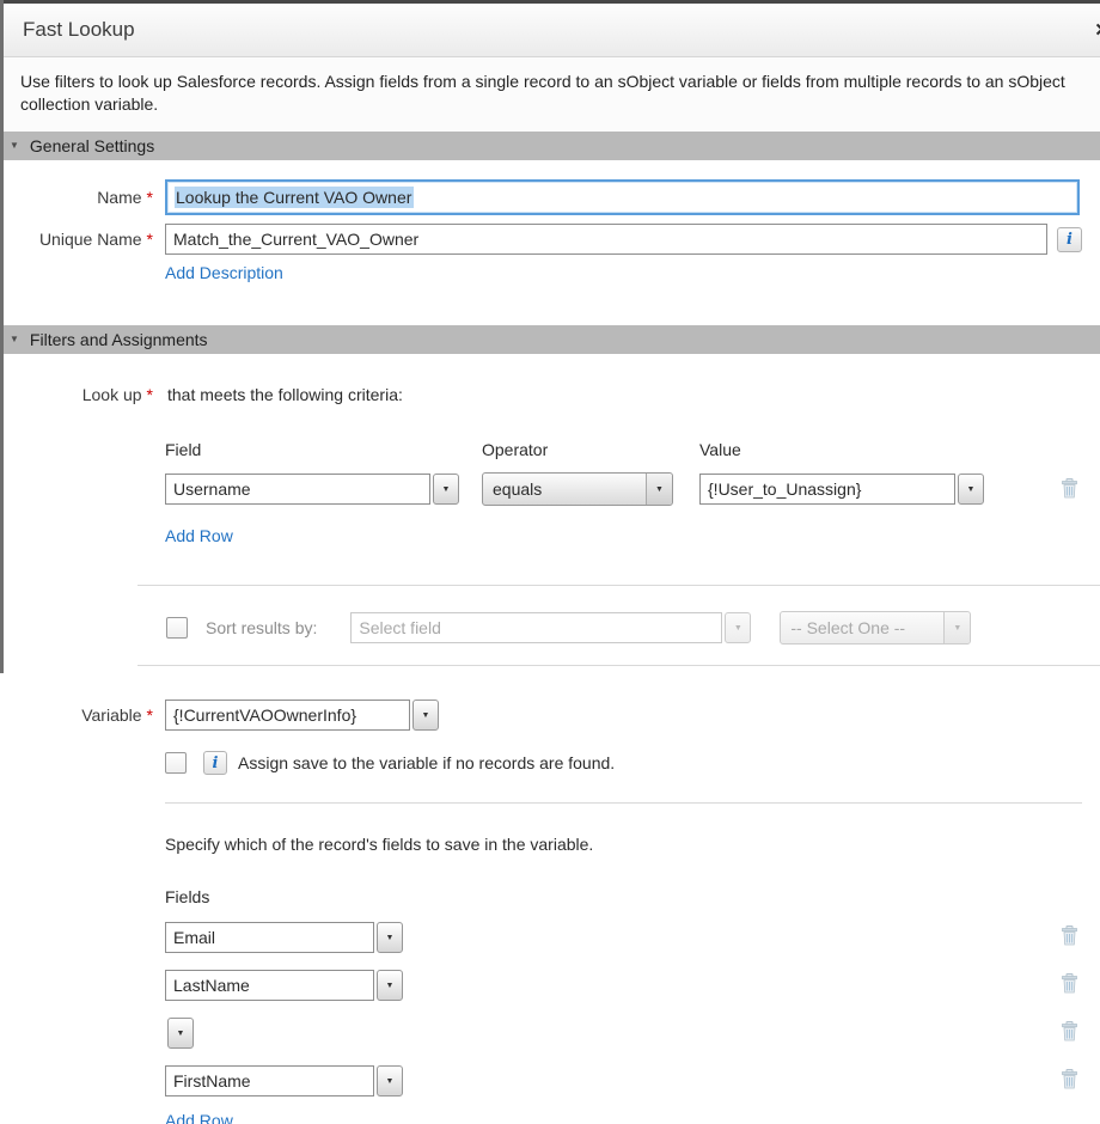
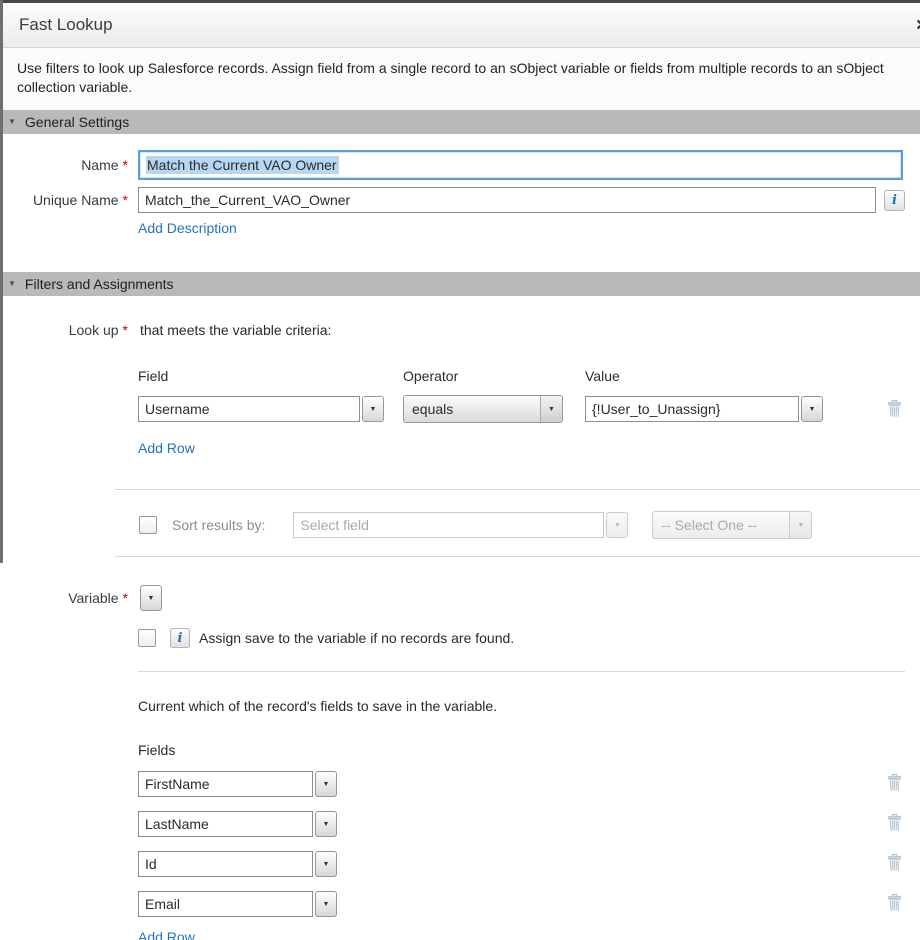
  Fast Lookup
- Use filters to look up Salesforce records. Assign fields from a single record to an sObject variable or fields from multiple records to an sObject collection variable.
+ Use filters to look up Salesforce records. Assign field from a single record to an sObject variable or fields from multiple records to an sObject collection variable.
  ▼
  General Settings
  Name *
- Lookup the Current VAO Owner
+ Match the Current VAO Owner
  Unique Name *
  Match_the_Current_VAO_Owner
  i
  Add Description
  ▼
  Filters and Assignments
  Look up *
- that meets the following criteria:
+ that meets the variable criteria:
  Field
  Operator
  Value
  Username
  equals
  {!User_to_Unassign}
  Add Row
  Sort results by:
  Select field
  -- Select One --
  Variable *
- {!CurrentVAOOwnerInfo}
  i
  Assign save to the variable if no records are found.
- Specify which of the record's fields to save in the variable.
+ Current which of the record's fields to save in the variable.
  Fields
- Email
+ FirstName
  LastName
+ Id
- FirstName
+ Email
  Add Row
